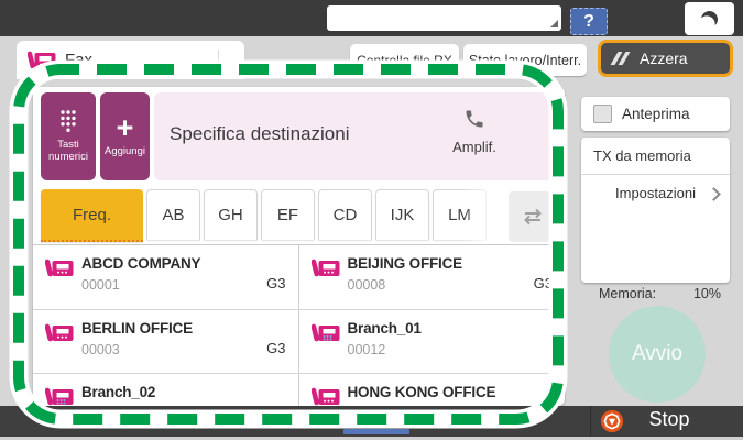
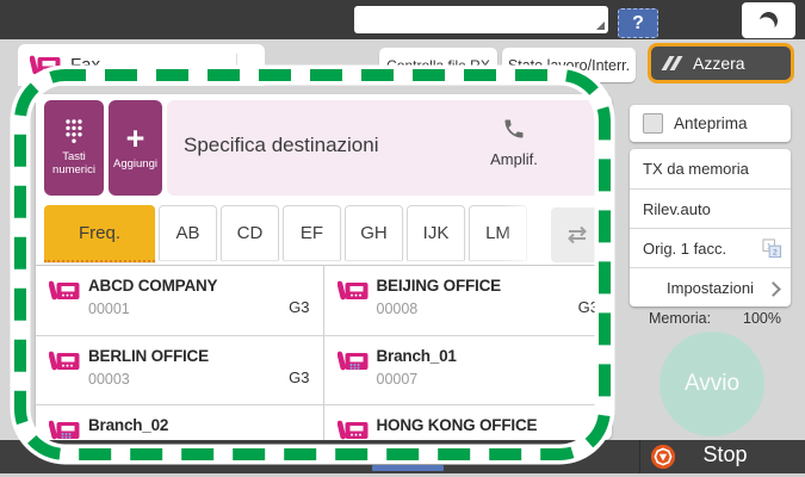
  ?
  Azzera
  Tasti numerici
  +
  Aggiungi
  Specifica destinazioni
  Amplif.
  Freq.
  AB
- GH
+ CD
  EF
- CD
+ GH
  IJK
  ABCD COMPANY
  00001
  G3
  BEIJING OFFICE
  00008
  G3
  BERLIN OFFICE
  00003
  G3
  Branch_01
- 00012
+ 00007
  Branch_02
  HONG KONG OFFICE
  Anteprima
  TX da memoria
+ Rilev.auto
+ Orig. 1 facc.
  Impostazioni
  Memoria:
- 10%
+ 100%
  Avvio
  Stop
